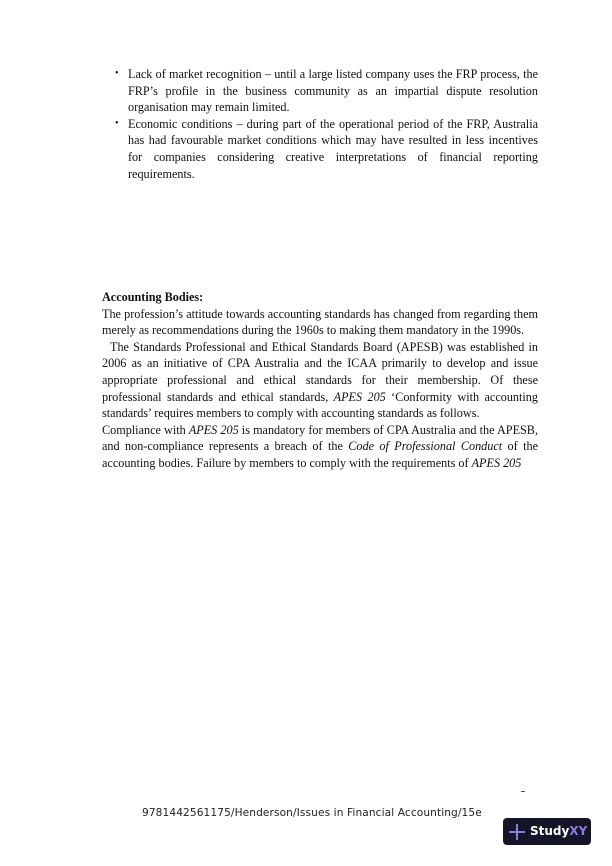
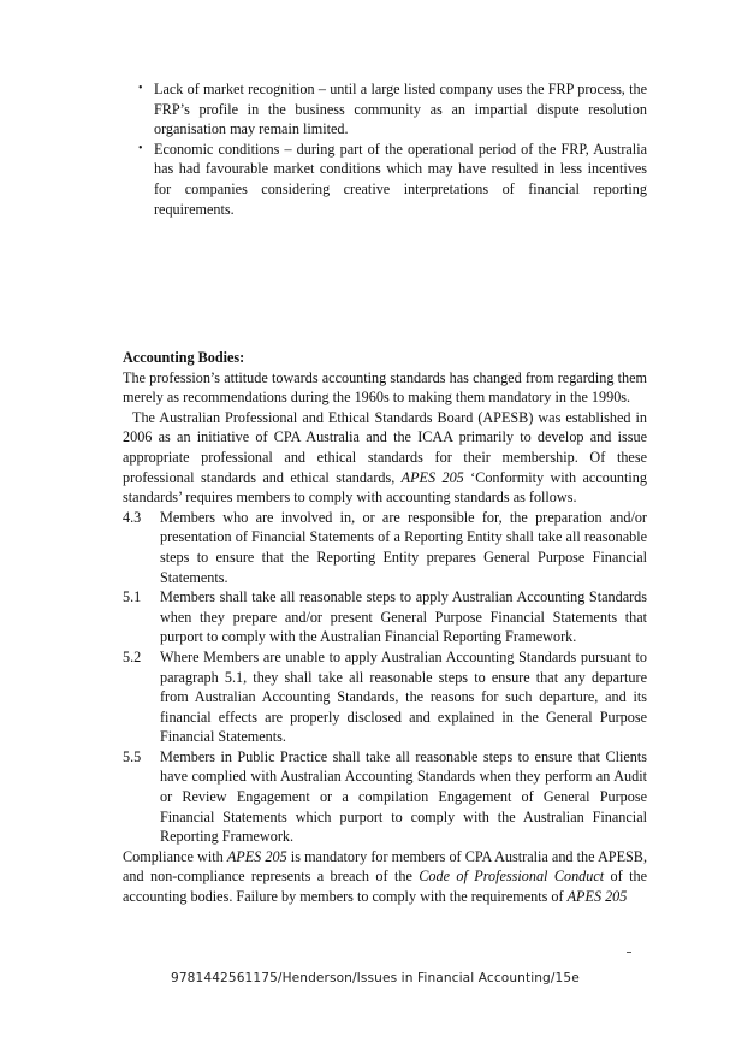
  •
  Lack of market recognition – until a large listed company uses the FRP process, the FRP’s profile in the business community as an impartial dispute resolution organisation may remain limited.
  •
  Economic conditions – during part of the operational period of the FRP, Australia has had favourable market conditions which may have resulted in less incentives for companies considering creative interpretations of financial reporting requirements.
  Accounting Bodies:
  The profession’s attitude towards accounting standards has changed from regarding them merely as recommendations during the 1960s to making them mandatory in the 1990s.
- The Standards Professional and Ethical Standards Board (APESB) was established in 2006 as an initiative of CPA Australia and the ICAA primarily to develop and issue appropriate professional and ethical standards for their membership. Of these professional standards and ethical standards, APES 205 ‘Conformity with accounting standards’ requires members to comply with accounting standards as follows.
+ The Australian Professional and Ethical Standards Board (APESB) was established in 2006 as an initiative of CPA Australia and the ICAA primarily to develop and issue appropriate professional and ethical standards for their membership. Of these professional standards and ethical standards, APES 205 ‘Conformity with accounting standards’ requires members to comply with accounting standards as follows.
+ 4.3
+ Members who are involved in, or are responsible for, the preparation and/or presentation of Financial Statements of a Reporting Entity shall take all reasonable steps to ensure that the Reporting Entity prepares General Purpose Financial Statements.
+ 5.1
+ Members shall take all reasonable steps to apply Australian Accounting Standards when they prepare and/or present General Purpose Financial Statements that purport to comply with the Australian Financial Reporting Framework.
+ 5.2
+ Where Members are unable to apply Australian Accounting Standards pursuant to paragraph 5.1, they shall take all reasonable steps to ensure that any departure from Australian Accounting Standards, the reasons for such departure, and its financial effects are properly disclosed and explained in the General Purpose Financial Statements.
+ 5.5
+ Members in Public Practice shall take all reasonable steps to ensure that Clients have complied with Australian Accounting Standards when they perform an Audit or Review Engagement or a compilation Engagement of General Purpose Financial Statements which purport to comply with the Australian Financial Reporting Framework.
  Compliance with APES 205 is mandatory for members of CPA Australia and the APESB, and non-compliance represents a breach of the Code of Professional Conduct of the accounting bodies. Failure by members to comply with the requirements of APES 205
  9781442561175/Henderson/Issues in Financial Accounting/15e
- Study
- XY
